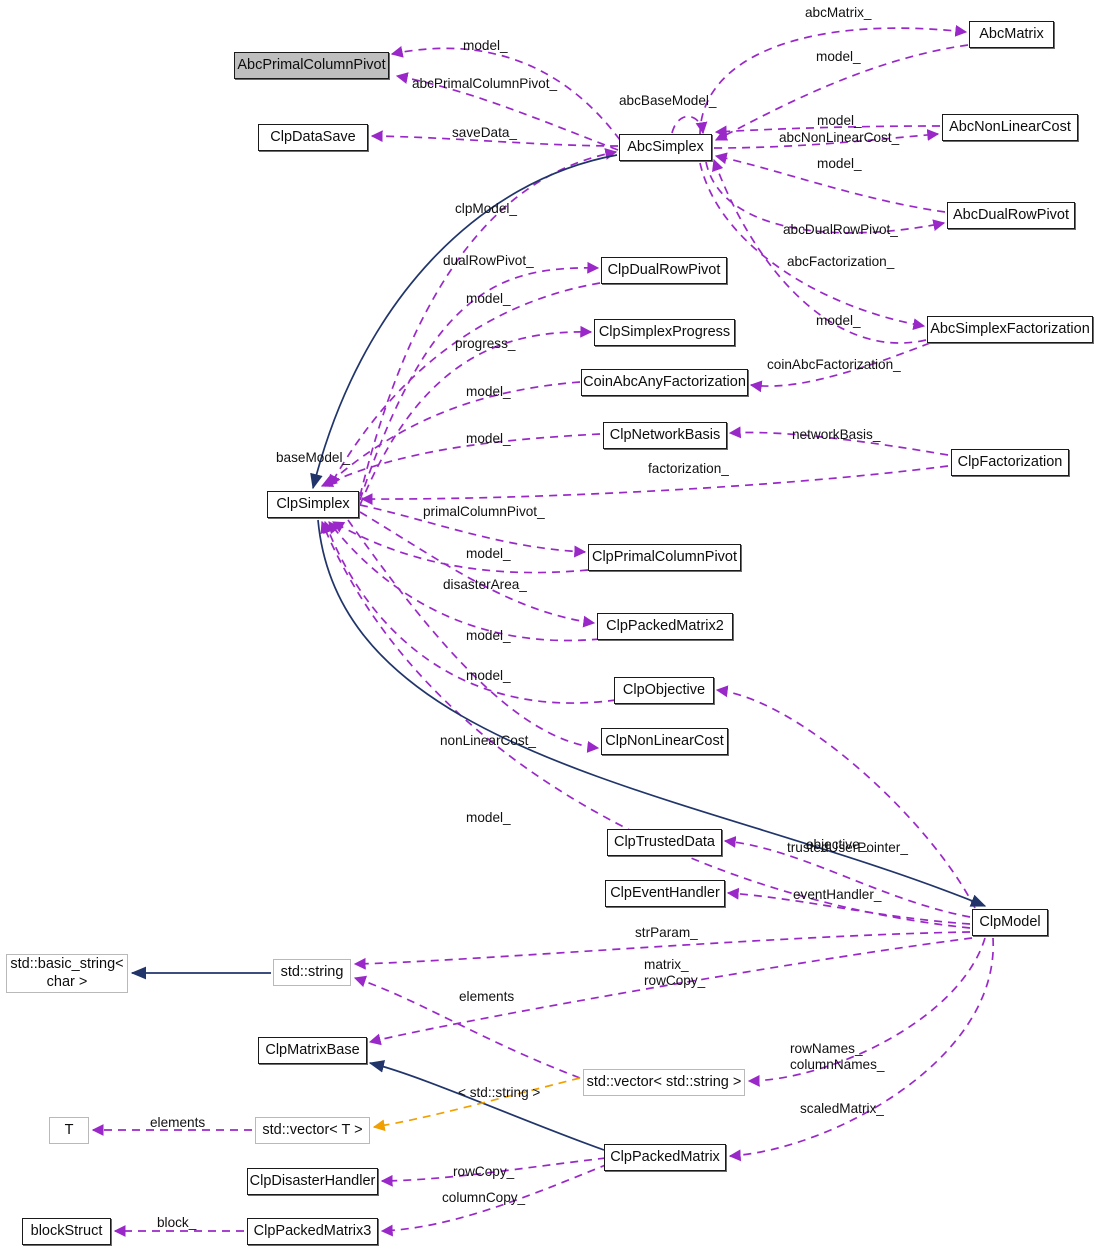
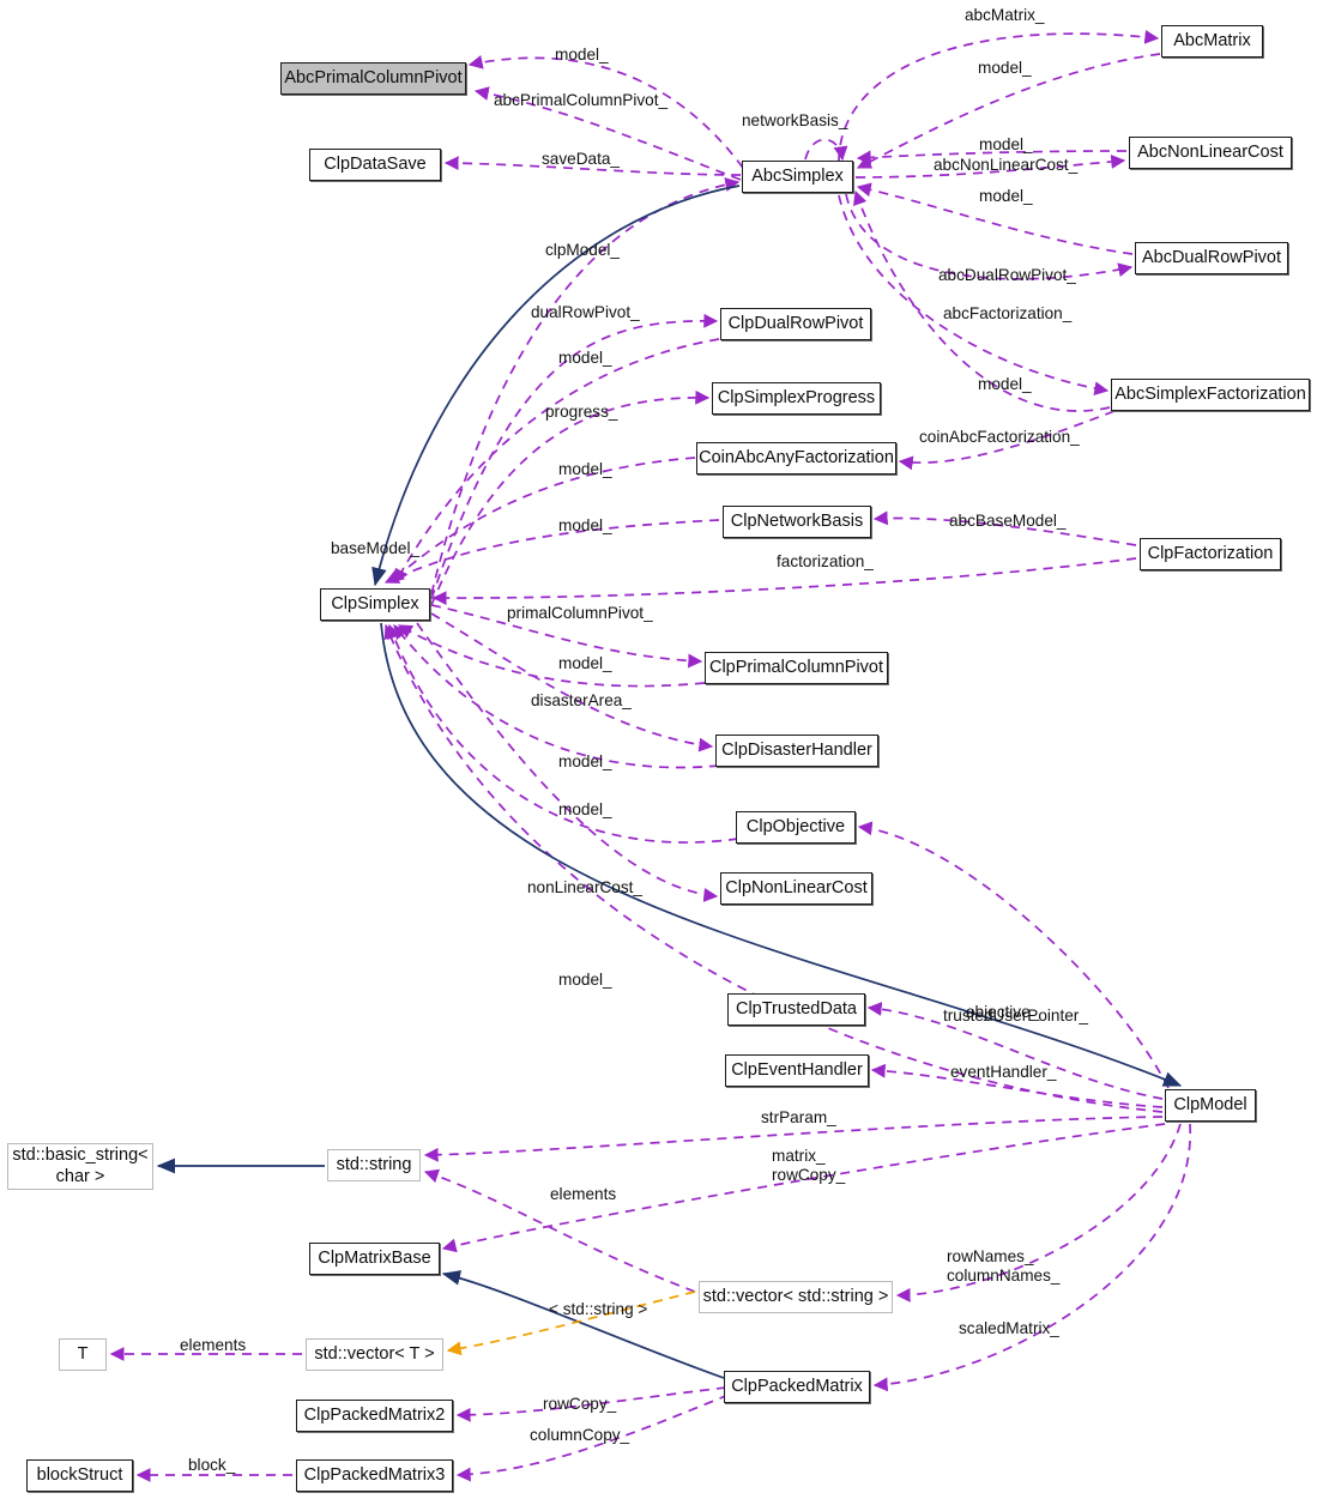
  AbcPrimalColumnPivot
  ClpDataSave
  AbcSimplex
  AbcMatrix
  AbcNonLinearCost
  AbcDualRowPivot
  AbcSimplexFactorization
  ClpFactorization
  ClpDualRowPivot
  ClpSimplexProgress
  CoinAbcAnyFactorization
  ClpNetworkBasis
  ClpSimplex
  ClpPrimalColumnPivot
- ClpPackedMatrix2
+ ClpDisasterHandler
  ClpObjective
  ClpNonLinearCost
  ClpTrustedData
  ClpEventHandler
  ClpModel
  std::basic_string< char >
  std::string
  ClpMatrixBase
  std::vector< std::string >
  T
  std::vector< T >
  ClpPackedMatrix
- ClpDisasterHandler
+ ClpPackedMatrix2
  blockStruct
  ClpPackedMatrix3
  model_
  abcPrimalColumnPivot_
- abcBaseModel_
+ networkBasis_
  saveData_
  abcMatrix_
  model_
  model_
  abcNonLinearCost_
  model_
  abcDualRowPivot_
  abcFactorization_
  model_
  coinAbcFactorization_
  clpModel_
  dualRowPivot_
  model_
  progress_
  model_
  model_
- networkBasis_
+ abcBaseModel_
  factorization_
  baseModel_
  primalColumnPivot_
  model_
  disasterArea_
  model_
  model_
  objective_
  nonLinearCost_
  model_
  trustedUserPointer_
  eventHandler_
  strParam_
  matrix_
  rowCopy_
  elements
  rowNames_
  columnNames_
  < std::string >
  scaledMatrix_
  elements
  rowCopy_
  columnCopy_
  block_
